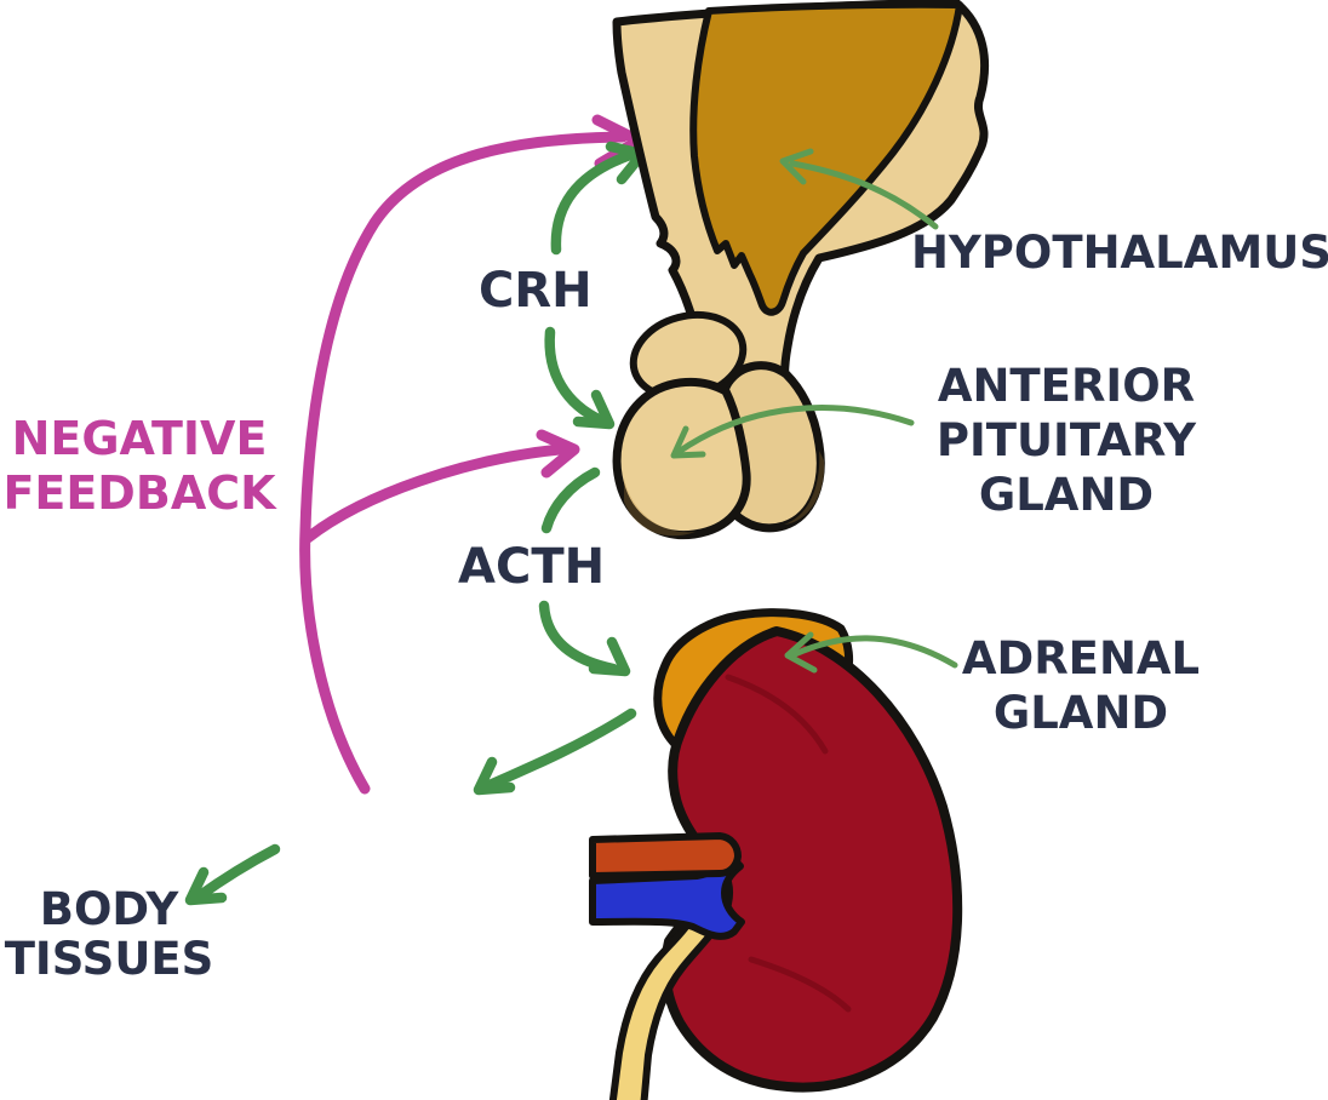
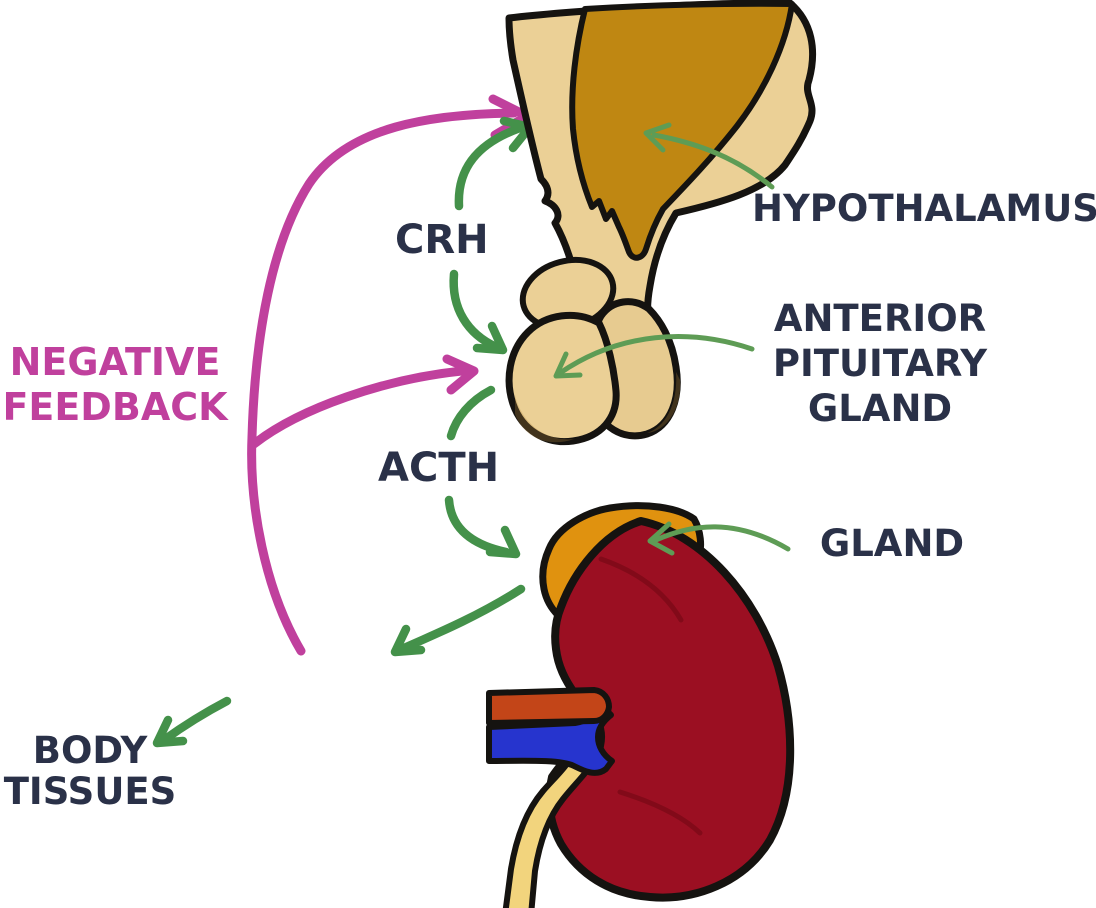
  HYPOTHALAMUS
  ANTERIOR
  PITUITARY
  GLAND
- ADRENAL
  GLAND
  CRH
  ACTH
  BODY
  TISSUES
  NEGATIVE
  FEEDBACK
